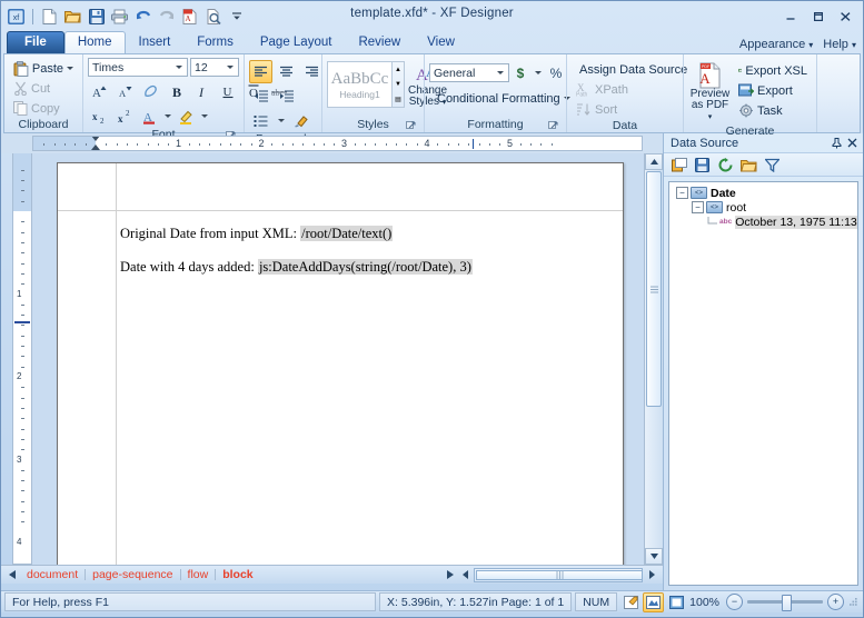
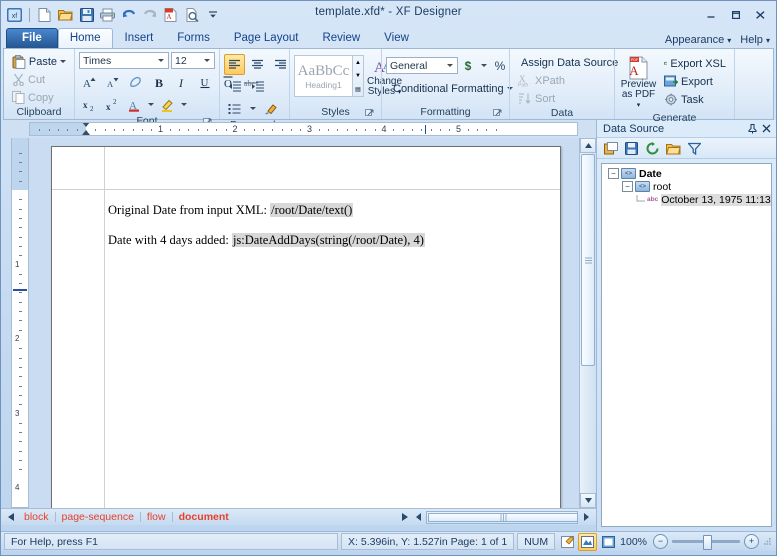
  A
  template.xfd* - XF Designer
  File
  Home
  Insert
  Forms
  Page Layout
  Review
  View
  Appearance ▾
  Help ▾
  Paste
  Cut
  Copy
  Clipboard
  Times
  12
  A
  A
  B
  I
  U
  O
  x
  2
  x
  2
  A
  Font
  AaBbCc
  Heading1
  A
  Change
  Styles
  Styles
  General
  $
  %
  Conditional Formatting
  Formatting
  Assign Data Source
  X
  XPath
  Sort
  Data
  A
  Preview
  as PDF
  Export XSL
  Export
  Task
  Generate
  1
  2
  3
  4
  5
  1
  2
  3
  4
  Original Date from input XML: /root/Date/text()
- Date with 4 days added: js:DateAddDays(string(/root/Date), 3)
+ Date with 4 days added: js:DateAddDays(string(/root/Date), 4)
- document
+ block
  page-sequence
  flow
- block
+ document
  Data Source
  −
  Date
  −
  root
  October 13, 1975 11:13
  For Help, press F1
  X: 5.396in, Y: 1.527in Page: 1 of 1
  NUM
  100%
  −
  +
